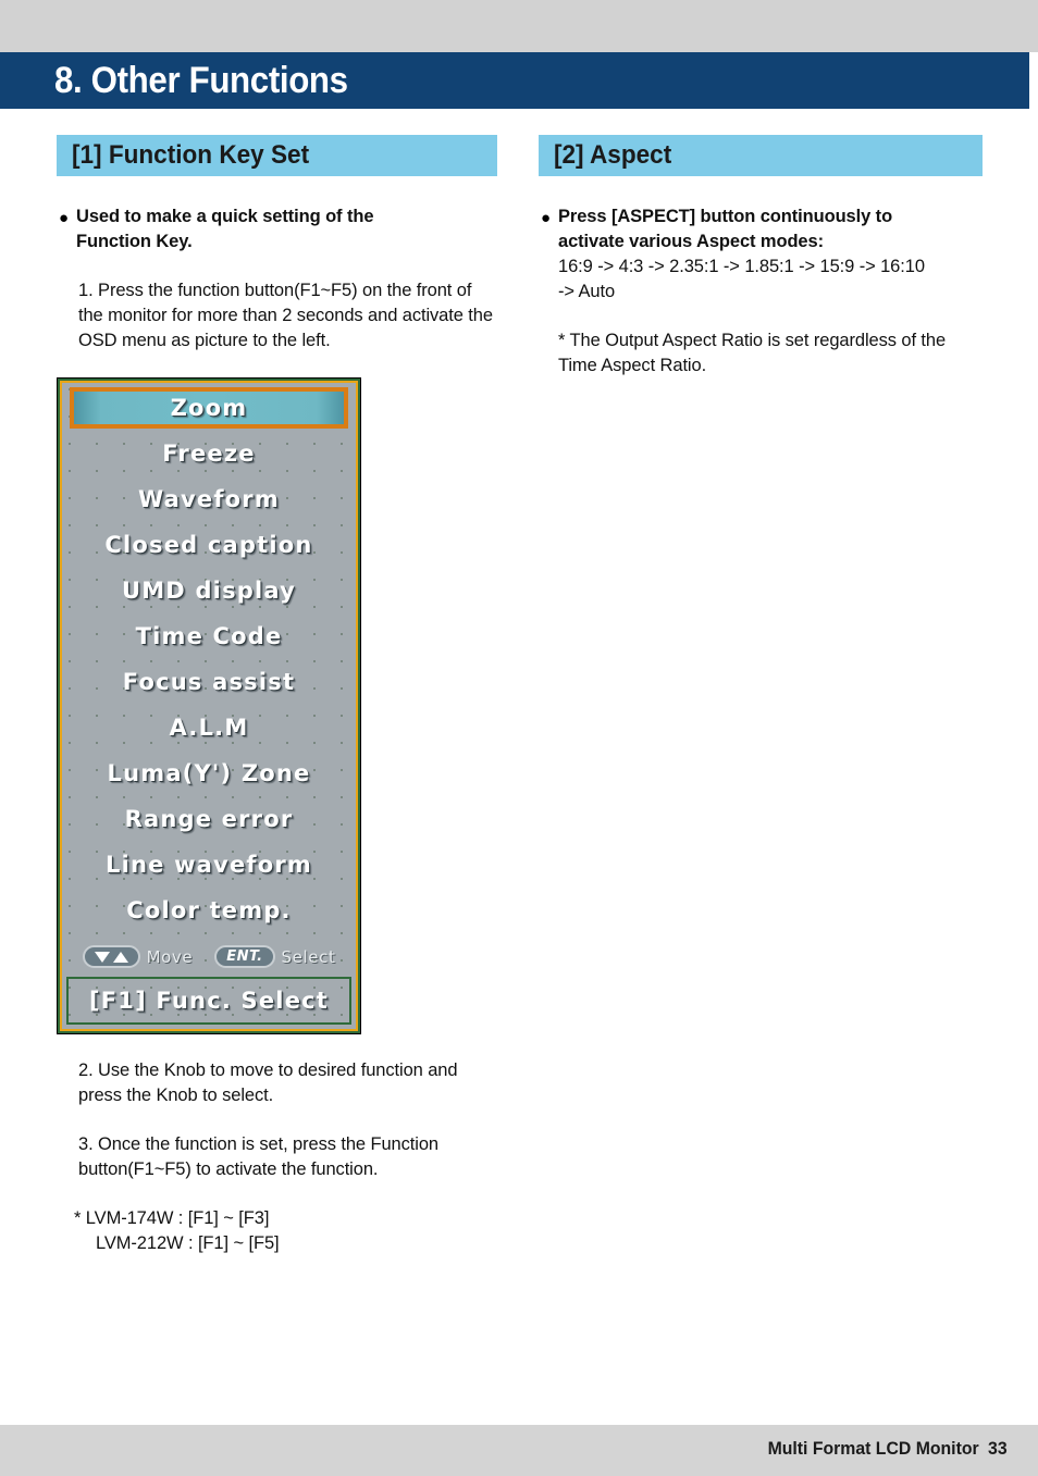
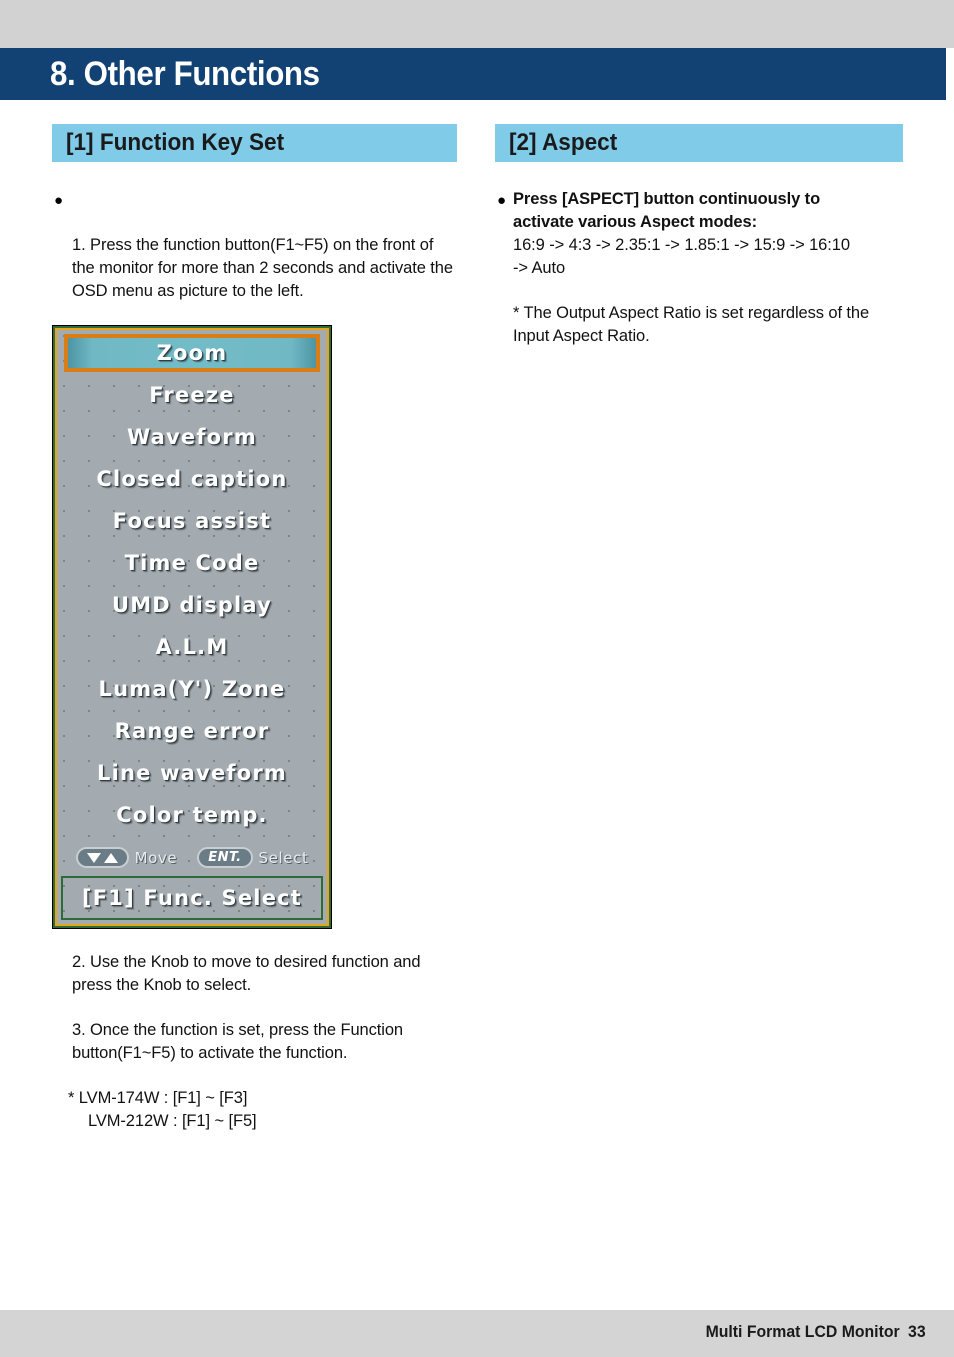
  8. Other Functions
  [1] Function Key Set
  ●
- Used to make a quick setting of the
- Function Key.
  1. Press the function button(F1~F5) on the front of the monitor for more than 2 seconds and activate the OSD menu as picture to the left.
  Zoom
  Freeze
  Waveform
  Closed caption
- UMD display
+ Focus assist
  Time Code
- Focus assist
+ UMD display
  A.L.M
  Luma(Y') Zone
  Range error
  Line waveform
  Color temp.
  Move
  ENT.
  Select
  [F1] Func. Select
  2. Use the Knob to move to desired function and press the Knob to select.
  3. Once the function is set, press the Function button(F1~F5) to activate the function.
  * LVM-174W : [F1] ~ [F3]
  LVM-212W : [F1] ~ [F5]
  [2] Aspect
  ●
  Press [ASPECT] button continuously to
  activate various Aspect modes:
  16:9 -> 4:3 -> 2.35:1 -> 1.85:1 -> 15:9 -> 16:10
  -> Auto
- * The Output Aspect Ratio is set regardless of the Time Aspect Ratio.
+ * The Output Aspect Ratio is set regardless of the Input Aspect Ratio.
  Multi Format LCD Monitor 33
